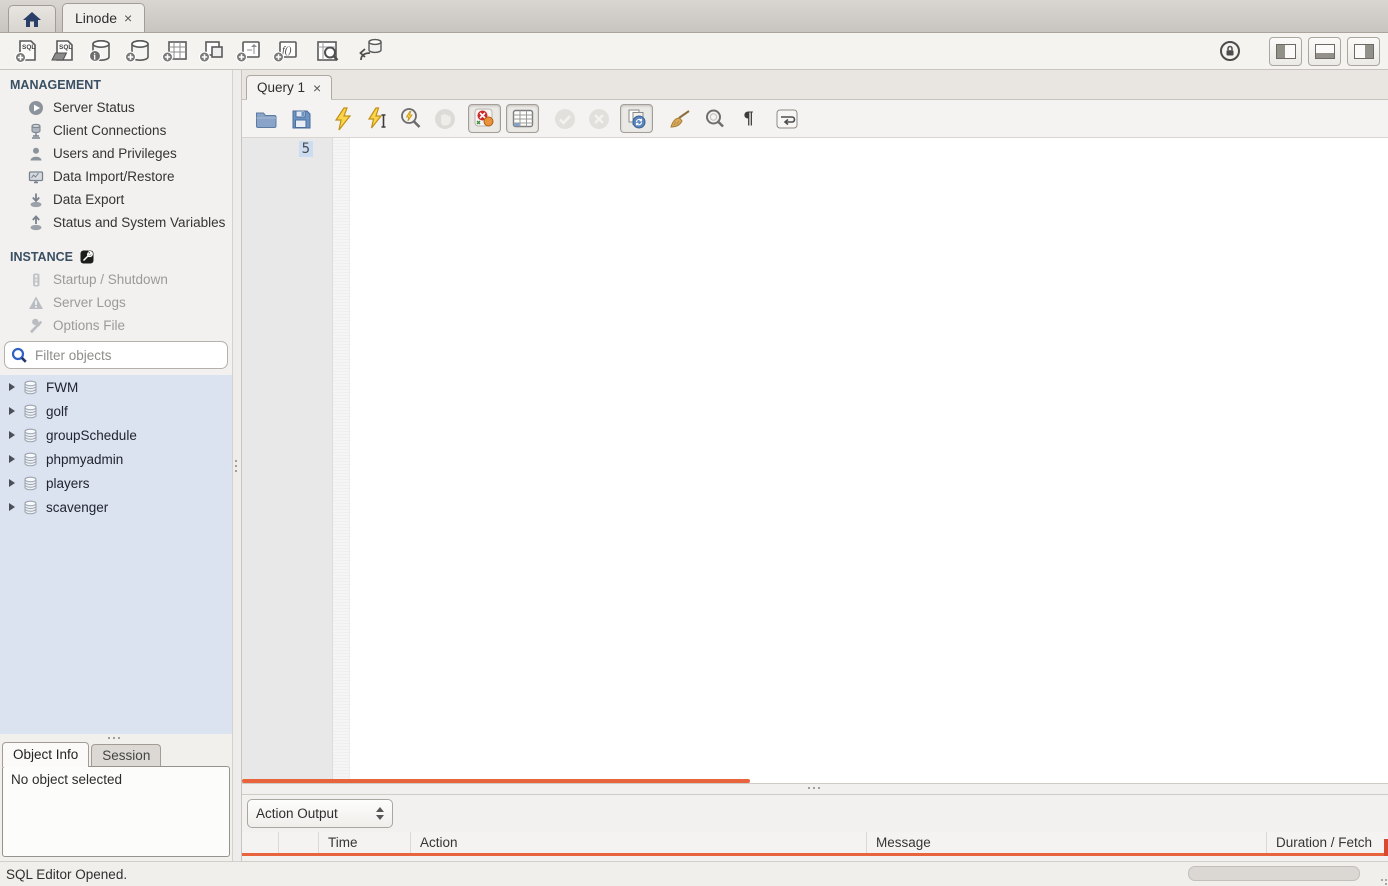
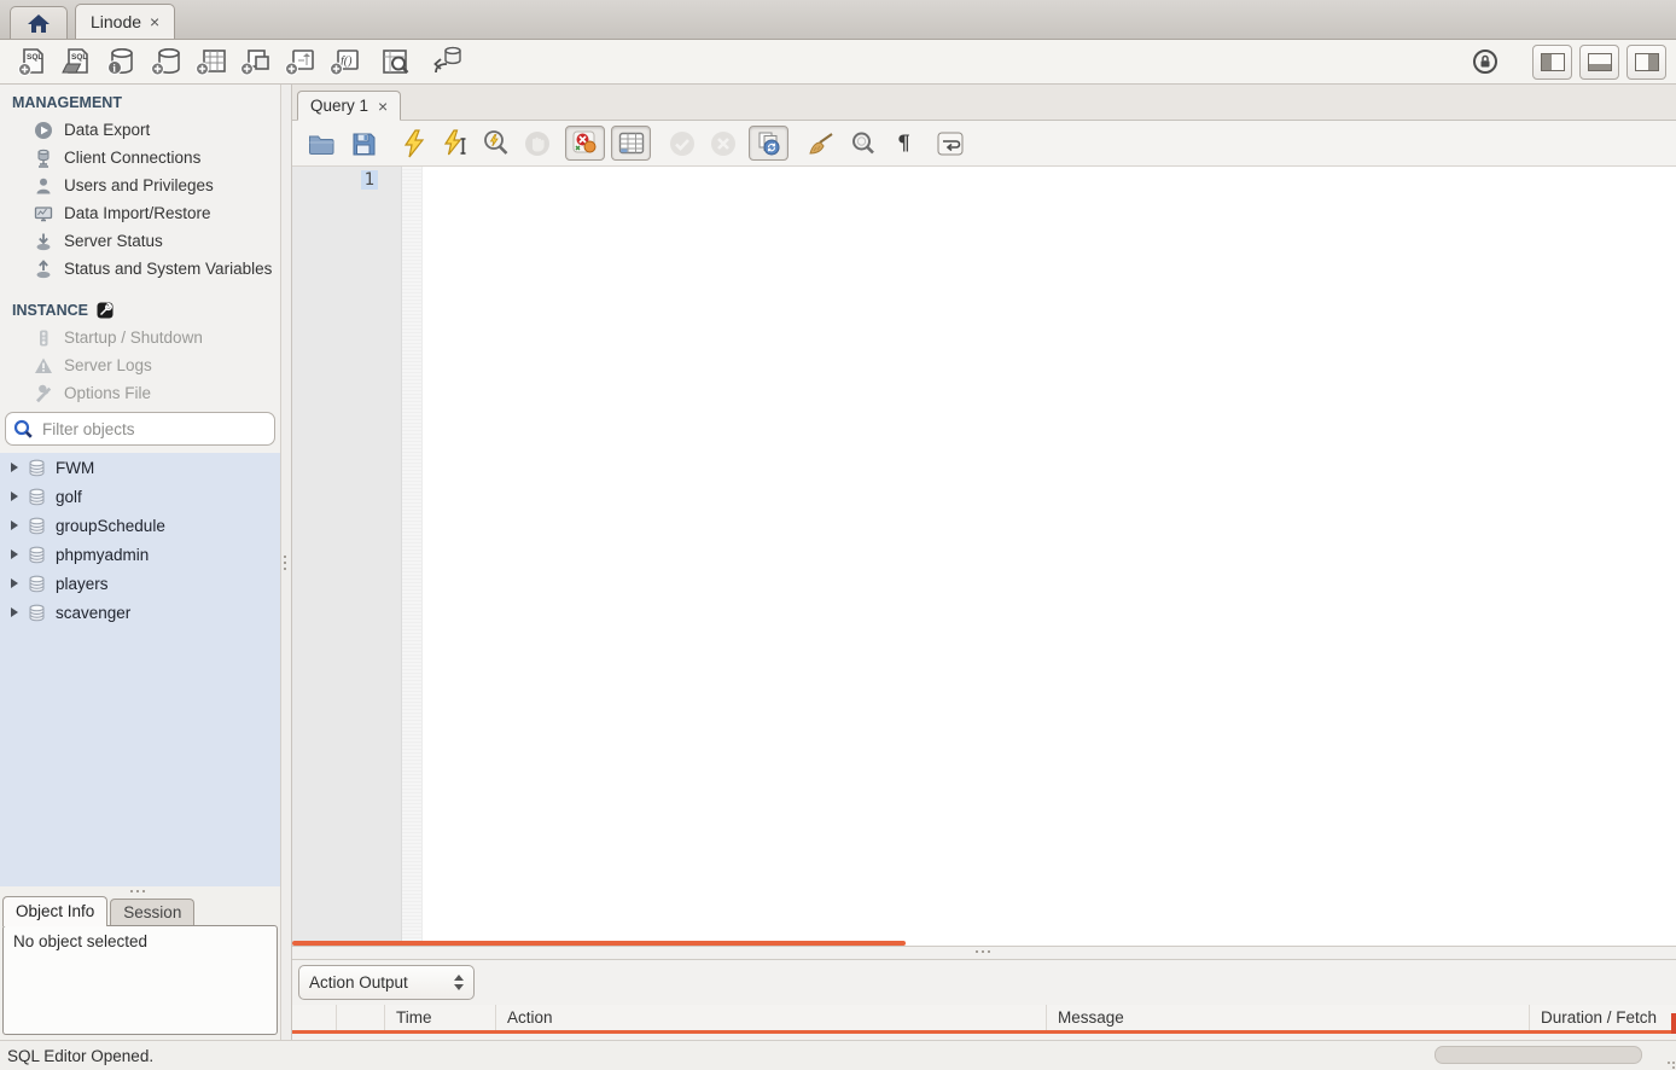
  Linode
  ×
  i
  f()
  MANAGEMENT
- Server Status
+ Data Export
  Client Connections
  Users and Privileges
  Data Import/Restore
- Data Export
+ Server Status
  Status and System Variables
  INSTANCE
  Startup / Shutdown
  Server Logs
  Options File
  Filter objects
  FWM
  golf
  groupSchedule
  phpmyadmin
  players
  scavenger
  Object Info
  Session
  No object selected
  Query 1
  ×
  ¶
- 5
+ 1
  Action Output
  Time
  Action
  Message
  Duration / Fetch
  SQL Editor Opened.
